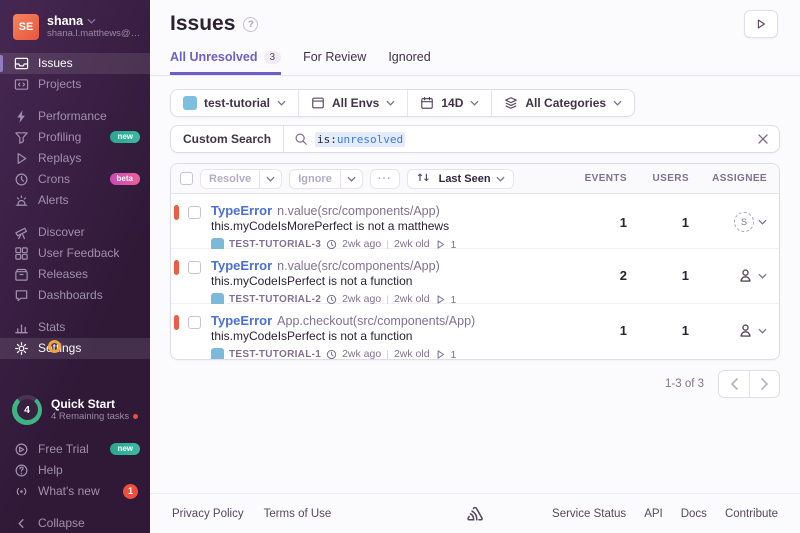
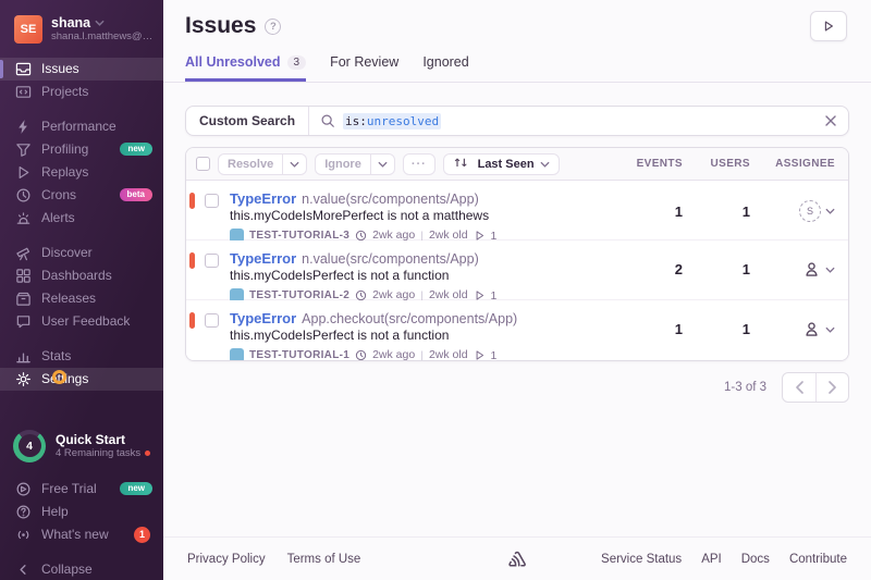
  SE
  shana
  shana.l.matthews@…
  Issues
  Projects
  Performance
  Profiling
  new
  Replays
  Crons
  beta
  Alerts
  Discover
- User Feedback
+ Dashboards
  Releases
- Dashboards
+ User Feedback
  Stats
  Settings
  4
  Quick Start
  4 Remaining tasks
  Free Trial
  new
  Help
  What's new
  1
  Collapse
  Issues
  ?
  All Unresolved
  3
  For Review
  Ignored
- test-tutorial
- All Envs
- 14D
- All Categories
  Custom Search
  is:unresolved
  Resolve
  Ignore
  ···
  ↑↓
  Last Seen
  EVENTS
  USERS
  ASSIGNEE
  TypeError n.value(src/components/App)
  this.myCodeIsMorePerfect is not a matthews
  TEST-TUTORIAL-3
  2wk ago
  |
  2wk old
  1
  1
  1
  S
  TypeError n.value(src/components/App)
  this.myCodeIsPerfect is not a function
  TEST-TUTORIAL-2
  2wk ago
  |
  2wk old
  1
  2
  1
  TypeError App.checkout(src/components/App)
  this.myCodeIsPerfect is not a function
  TEST-TUTORIAL-1
  2wk ago
  |
  2wk old
  1
  1
  1
  1-3 of 3
  Privacy Policy
  Terms of Use
  Service Status
  API
  Docs
  Contribute
